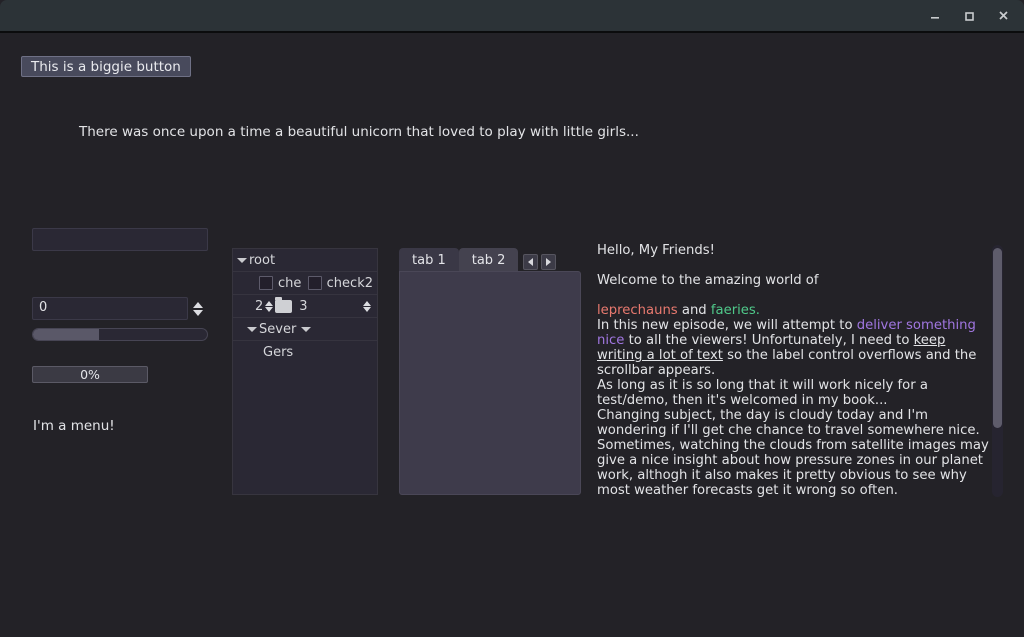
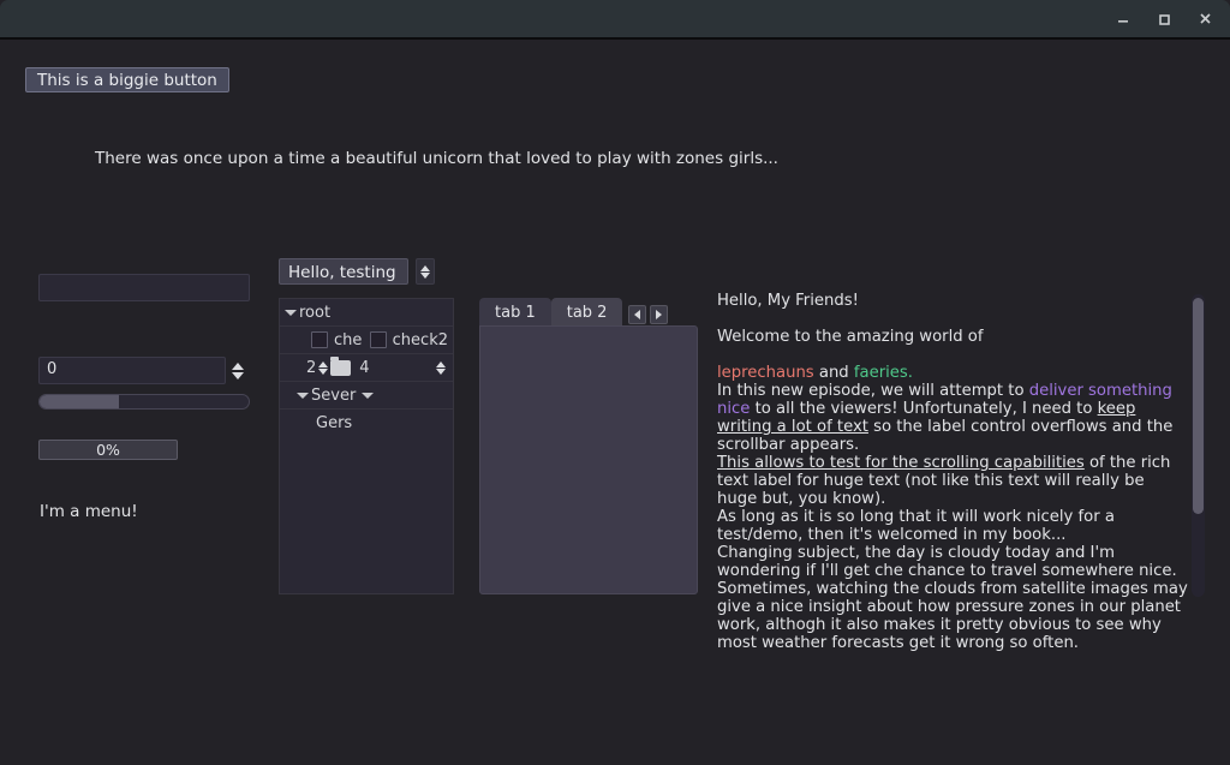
  This is a biggie button
- There was once upon a time a beautiful unicorn that loved to play with little girls...
+ There was once upon a time a beautiful unicorn that loved to play with zones girls...
  0
  0%
  I'm a menu!
+ Hello, testing
  root
  che
  check2
  2
- 3
+ 4
  Sever
  Gers
  tab 1
  tab 2
  Hello, My Friends!
  Welcome to the amazing world of
  leprechauns and faeries.
  In this new episode, we will attempt to deliver something nice to all the viewers! Unfortunately, I need to keep writing a lot of text so the label control overflows and the scrollbar appears.
+ This allows to test for the scrolling capabilities of the rich text label for huge text (not like this text will really be huge but, you know).
  As long as it is so long that it will work nicely for a test/demo, then it's welcomed in my book...
  Changing subject, the day is cloudy today and I'm wondering if I'll get che chance to travel somewhere nice. Sometimes, watching the clouds from satellite images may give a nice insight about how pressure zones in our planet work, althogh it also makes it pretty obvious to see why most weather forecasts get it wrong so often.
